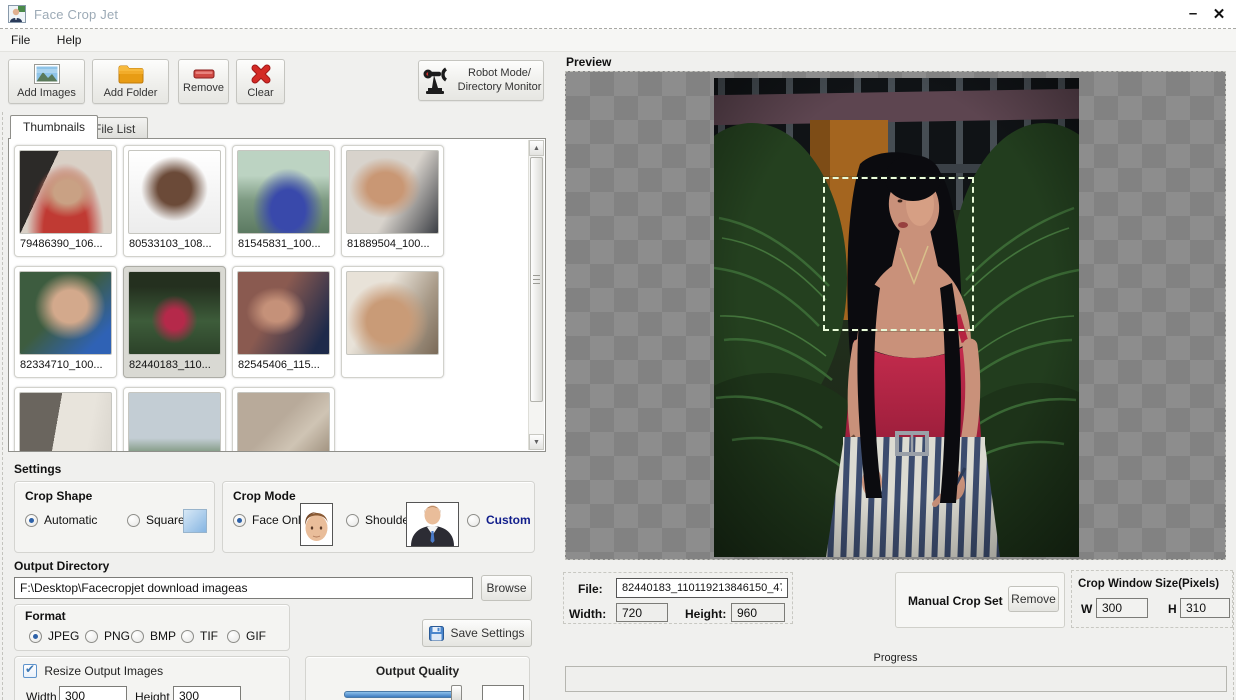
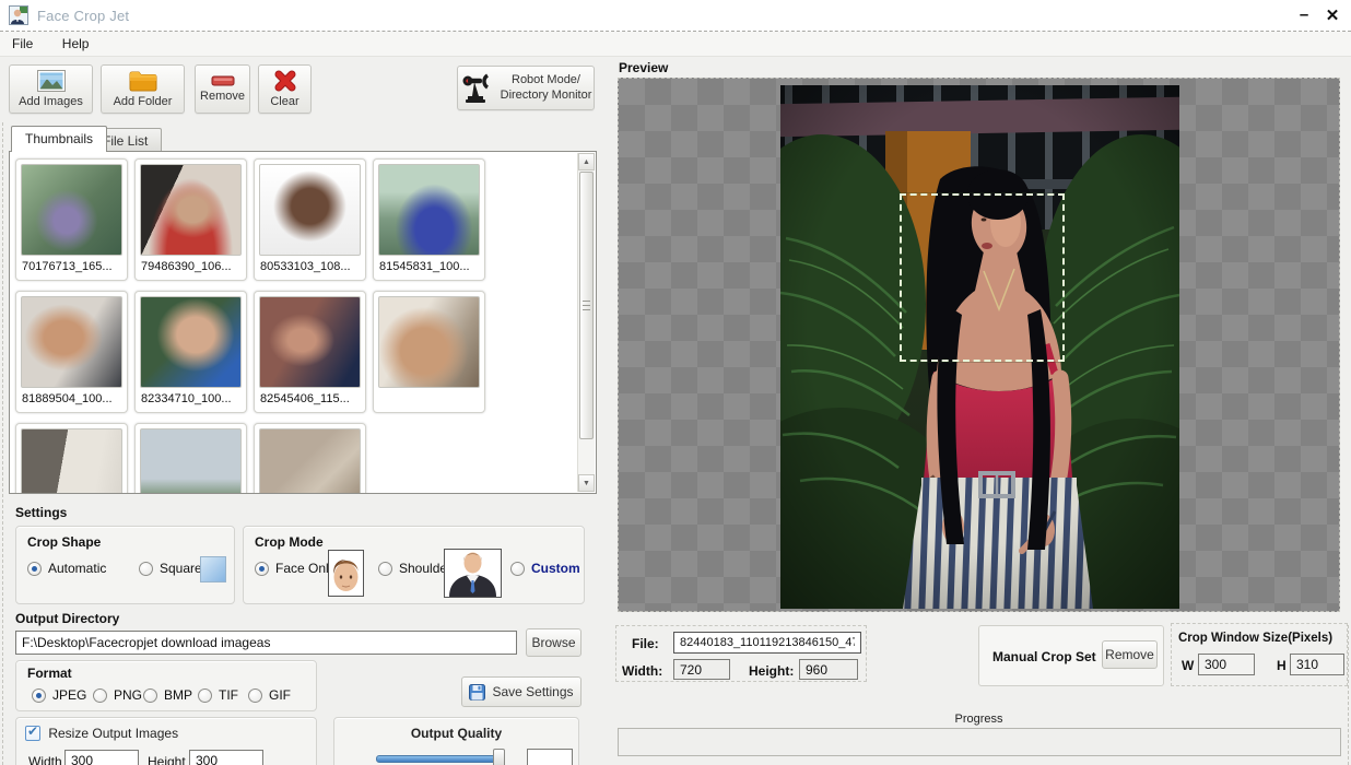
  Face Crop Jet
  –
  ✕
  File Help
  Add Images
  Add Folder
  Remove
  Clear
  Robot Mode/
  Directory Monitor
  Thumbnails
  ile List
+ 70176713_165...
  79486390_106...
  80533103_108...
  81545831_100...
  81889504_100...
  82334710_100...
- 82440183_110...
  82545406_115...
  Settings
  Crop Shape
  Automatic
  Square
  Crop Mode
  Face On
  Should
  Custom
  Output Directory
  F:\Desktop\Facecropjet download imageas
  Browse
  Format
  JPEG
  PNG
  BMP
  TIF
  GIF
  Save Settings
  Resize Output Images
  Width
  300
  Height
  300
  Output Quality
  Preview
  File:
  82440183_110119213846150_4
  Width:
  720
  Height:
  960
  Manual Crop Set
  Remove
  Crop Window Size(Pixels)
  W
  300
  H
  310
  Progress
